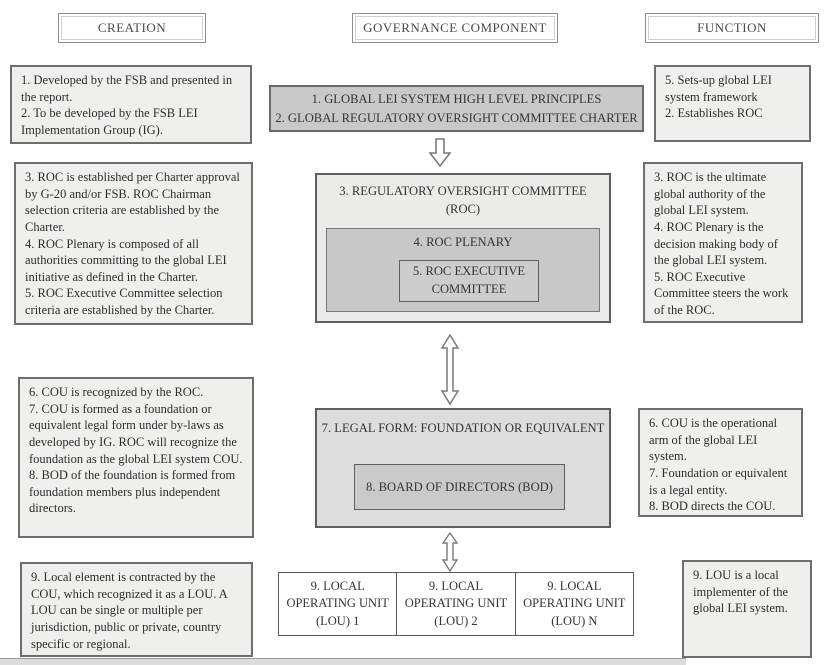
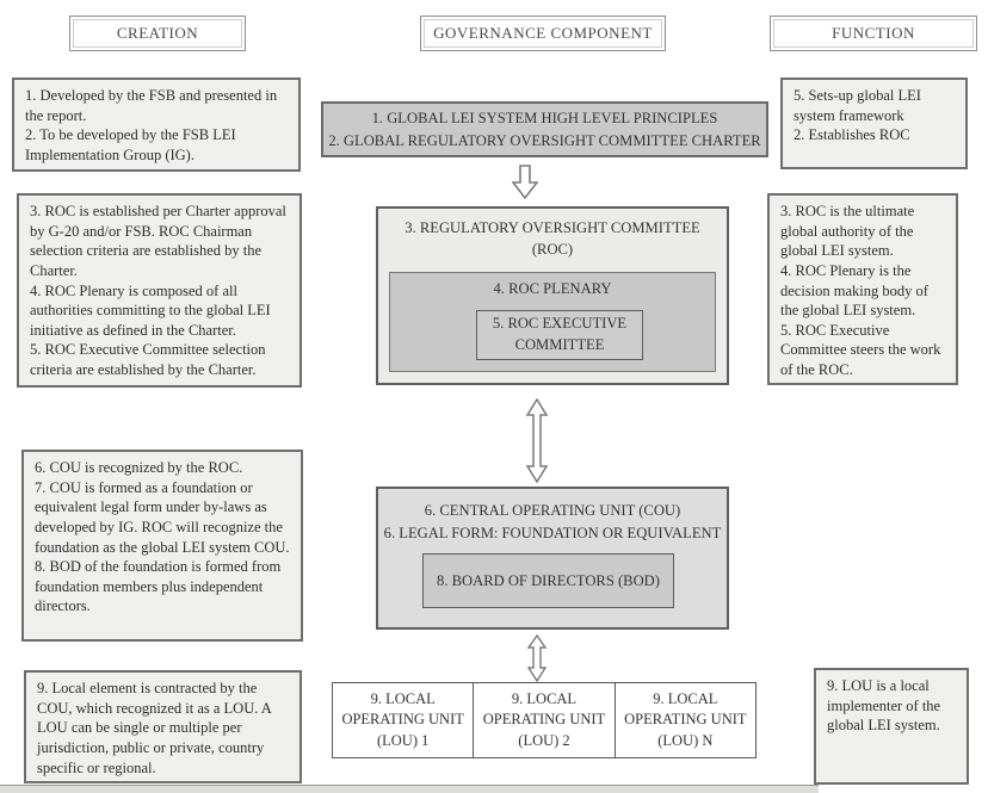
  CREATION
  GOVERNANCE COMPONENT
  FUNCTION
  1. Developed by the FSB and presented in the report.
  2. To be developed by the FSB LEI Implementation Group (IG).
  3. ROC is established per Charter approval by G-20 and/or FSB. ROC Chairman selection criteria are established by the Charter.
  4. ROC Plenary is composed of all authorities committing to the global LEI initiative as defined in the Charter.
  5. ROC Executive Committee selection criteria are established by the Charter.
  6. COU is recognized by the ROC.
  7. COU is formed as a foundation or equivalent legal form under by-laws as developed by IG. ROC will recognize the foundation as the global LEI system COU.
  8. BOD of the foundation is formed from foundation members plus independent directors.
  9. Local element is contracted by the COU, which recognized it as a LOU. A LOU can be single or multiple per jurisdiction, public or private, country specific or regional.
  1. GLOBAL LEI SYSTEM HIGH LEVEL PRINCIPLES
  2. GLOBAL REGULATORY OVERSIGHT COMMITTEE CHARTER
  3. REGULATORY OVERSIGHT COMMITTEE
  (ROC)
  4. ROC PLENARY
  5. ROC EXECUTIVE
  COMMITTEE
+ 6. CENTRAL OPERATING UNIT (COU)
- 7. LEGAL FORM: FOUNDATION OR EQUIVALENT
+ 6. LEGAL FORM: FOUNDATION OR EQUIVALENT
  8. BOARD OF DIRECTORS (BOD)
  9. LOCAL
  OPERATING UNIT
  (LOU) 1
  9. LOCAL
  OPERATING UNIT
  (LOU) 2
  9. LOCAL
  OPERATING UNIT
  (LOU) N
  5. Sets-up global LEI system framework
  2. Establishes ROC
  3. ROC is the ultimate global authority of the global LEI system.
  4. ROC Plenary is the decision making body of the global LEI system.
  5. ROC Executive Committee steers the work of the ROC.
- 6. COU is the operational arm of the global LEI system.
- 7. Foundation or equivalent is a legal entity.
- 8. BOD directs the COU.
  9. LOU is a local implementer of the global LEI system.
